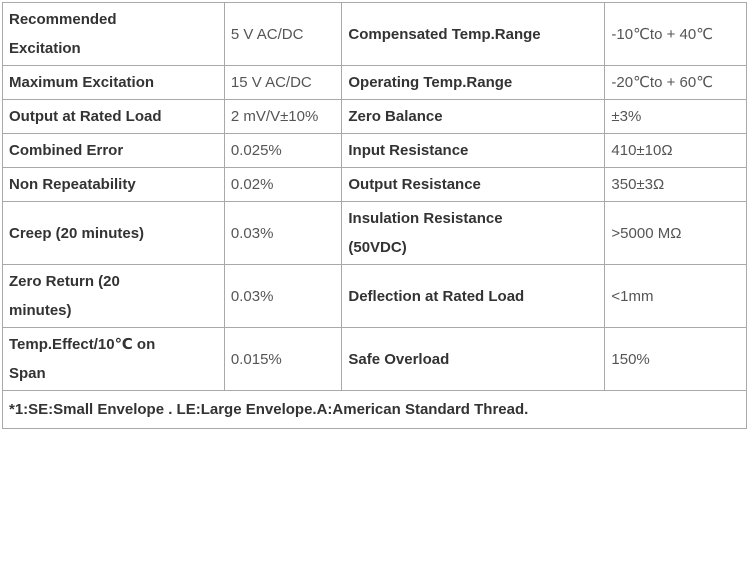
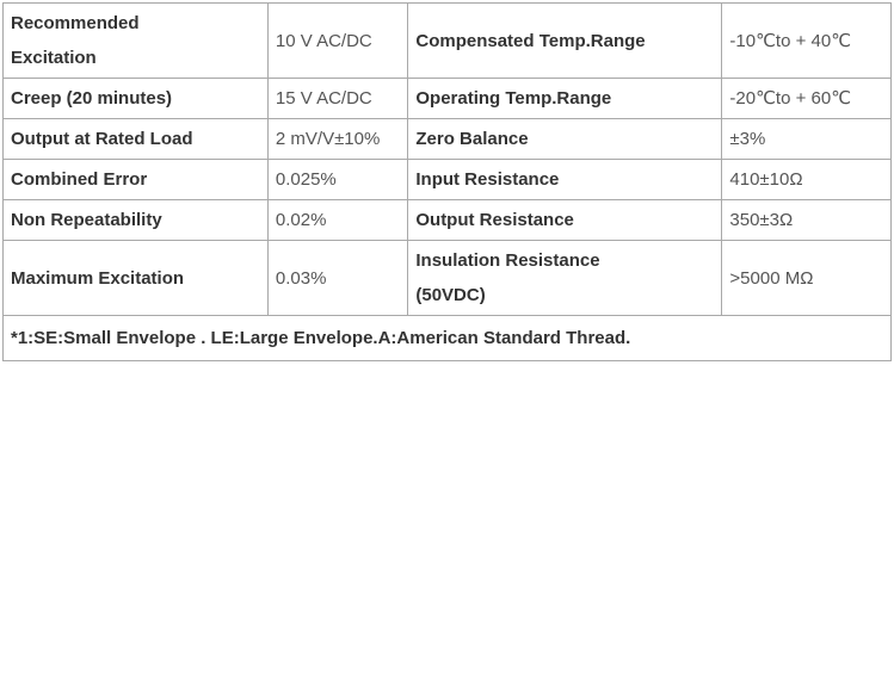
- Recommended Excitation	5 V AC/DC	Compensated Temp.Range	-10℃to + 40℃
+ Recommended Excitation	10 V AC/DC	Compensated Temp.Range	-10℃to + 40℃
- Maximum Excitation	15 V AC/DC	Operating Temp.Range	-20℃to + 60℃
+ Creep (20 minutes)	15 V AC/DC	Operating Temp.Range	-20℃to + 60℃
  Output at Rated Load	2 mV/V±10%	Zero Balance	±3%
  Combined Error	0.025%	Input Resistance	410±10Ω
  Non Repeatability	0.02%	Output Resistance	350±3Ω
- Creep (20 minutes)	0.03%	Insulation Resistance (50VDC)	>5000 MΩ
+ Maximum Excitation	0.03%	Insulation Resistance (50VDC)	>5000 MΩ
- Zero Return (20 minutes)	0.03%	Deflection at Rated Load	<1mm
- Temp.Effect/10℃ on Span	0.015%	Safe Overload	150%
  *1:SE:Small Envelope . LE:Large Envelope.A:American Standard Thread.
